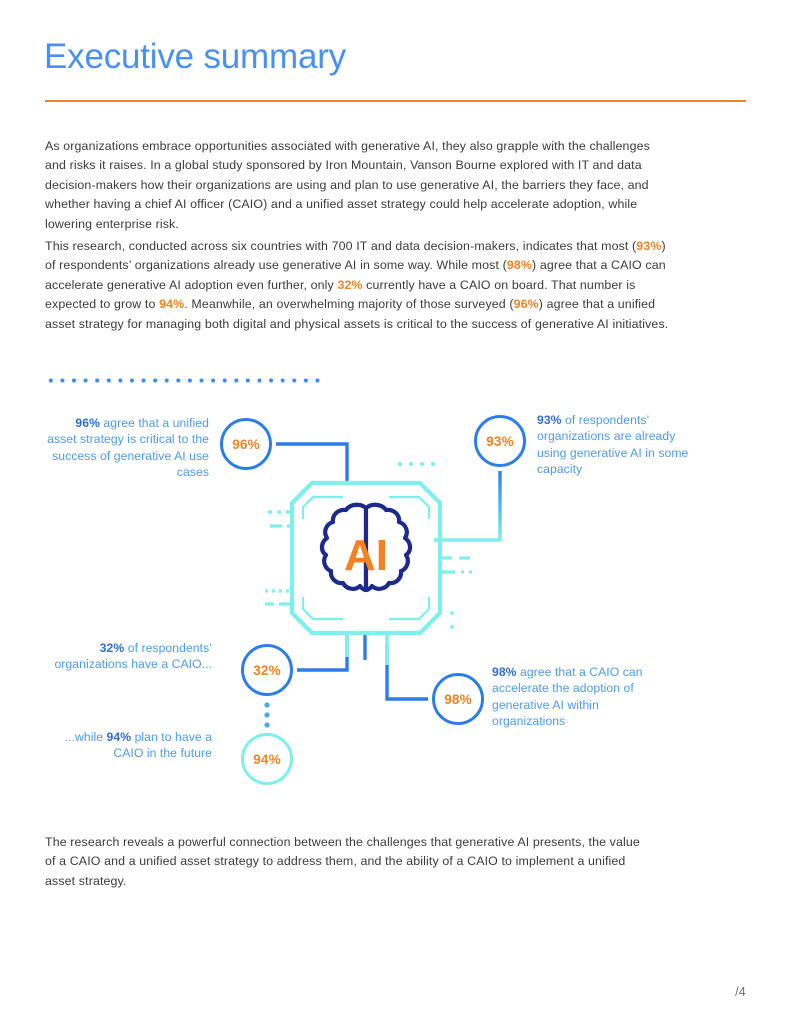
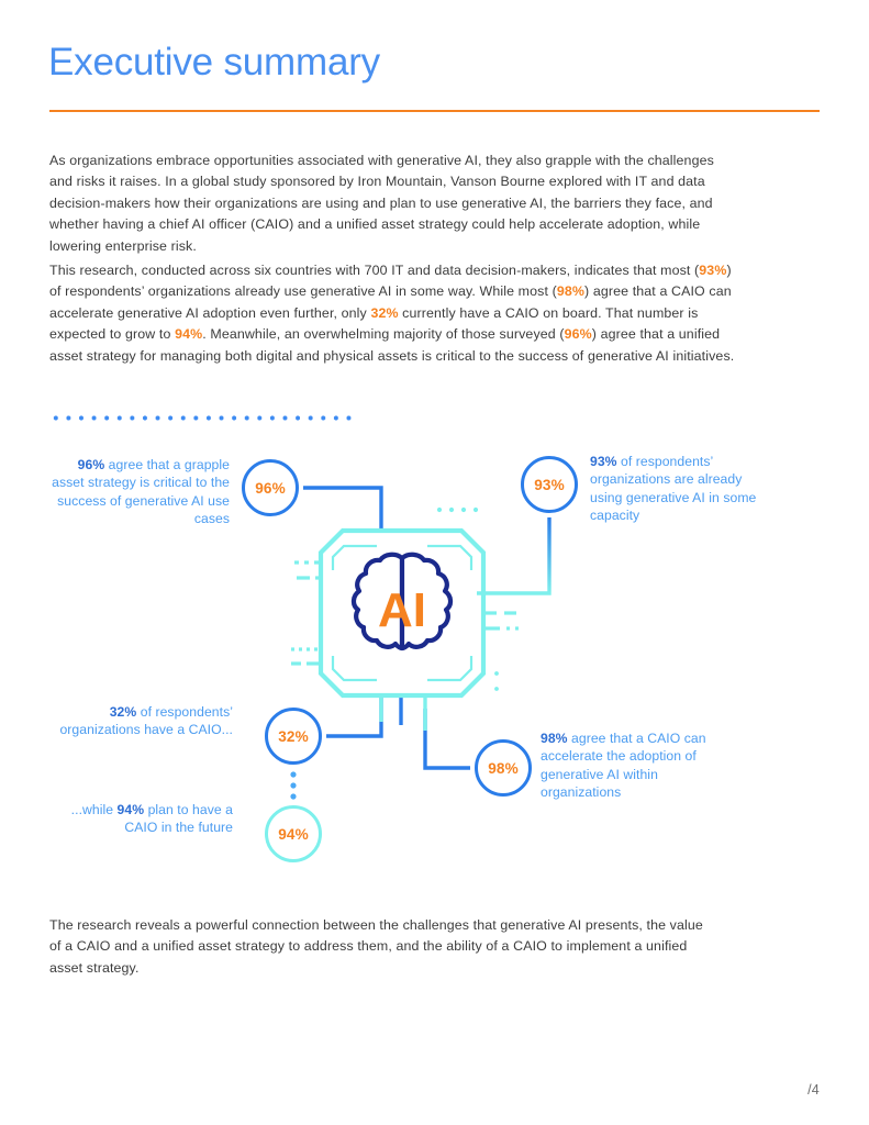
  Executive summary
  As organizations embrace opportunities associated with generative AI, they also grapple with the challenges and risks it raises. In a global study sponsored by Iron Mountain, Vanson Bourne explored with IT and data decision-makers how their organizations are using and plan to use generative AI, the barriers they face, and whether having a chief AI officer (CAIO) and a unified asset strategy could help accelerate adoption, while lowering enterprise risk.
  This research, conducted across six countries with 700 IT and data decision-makers, indicates that most (93%) of respondents’ organizations already use generative AI in some way. While most (98%) agree that a CAIO can accelerate generative AI adoption even further, only 32% currently have a CAIO on board. That number is expected to grow to 94%. Meanwhile, an overwhelming majority of those surveyed (96%) agree that a unified asset strategy for managing both digital and physical assets is critical to the success of generative AI initiatives.
  AI
  96%
  93%
  32%
  94%
  98%
- 96% agree that a unified asset strategy is critical to the success of generative AI use cases
+ 96% agree that a grapple asset strategy is critical to the success of generative AI use cases
  93% of respondents’ organizations are already using generative AI in some capacity
  32% of respondents’ organizations have a CAIO...
  ...while 94% plan to have a CAIO in the future
  98% agree that a CAIO can accelerate the adoption of generative AI within organizations
  The research reveals a powerful connection between the challenges that generative AI presents, the value of a CAIO and a unified asset strategy to address them, and the ability of a CAIO to implement a unified asset strategy.
  /4
